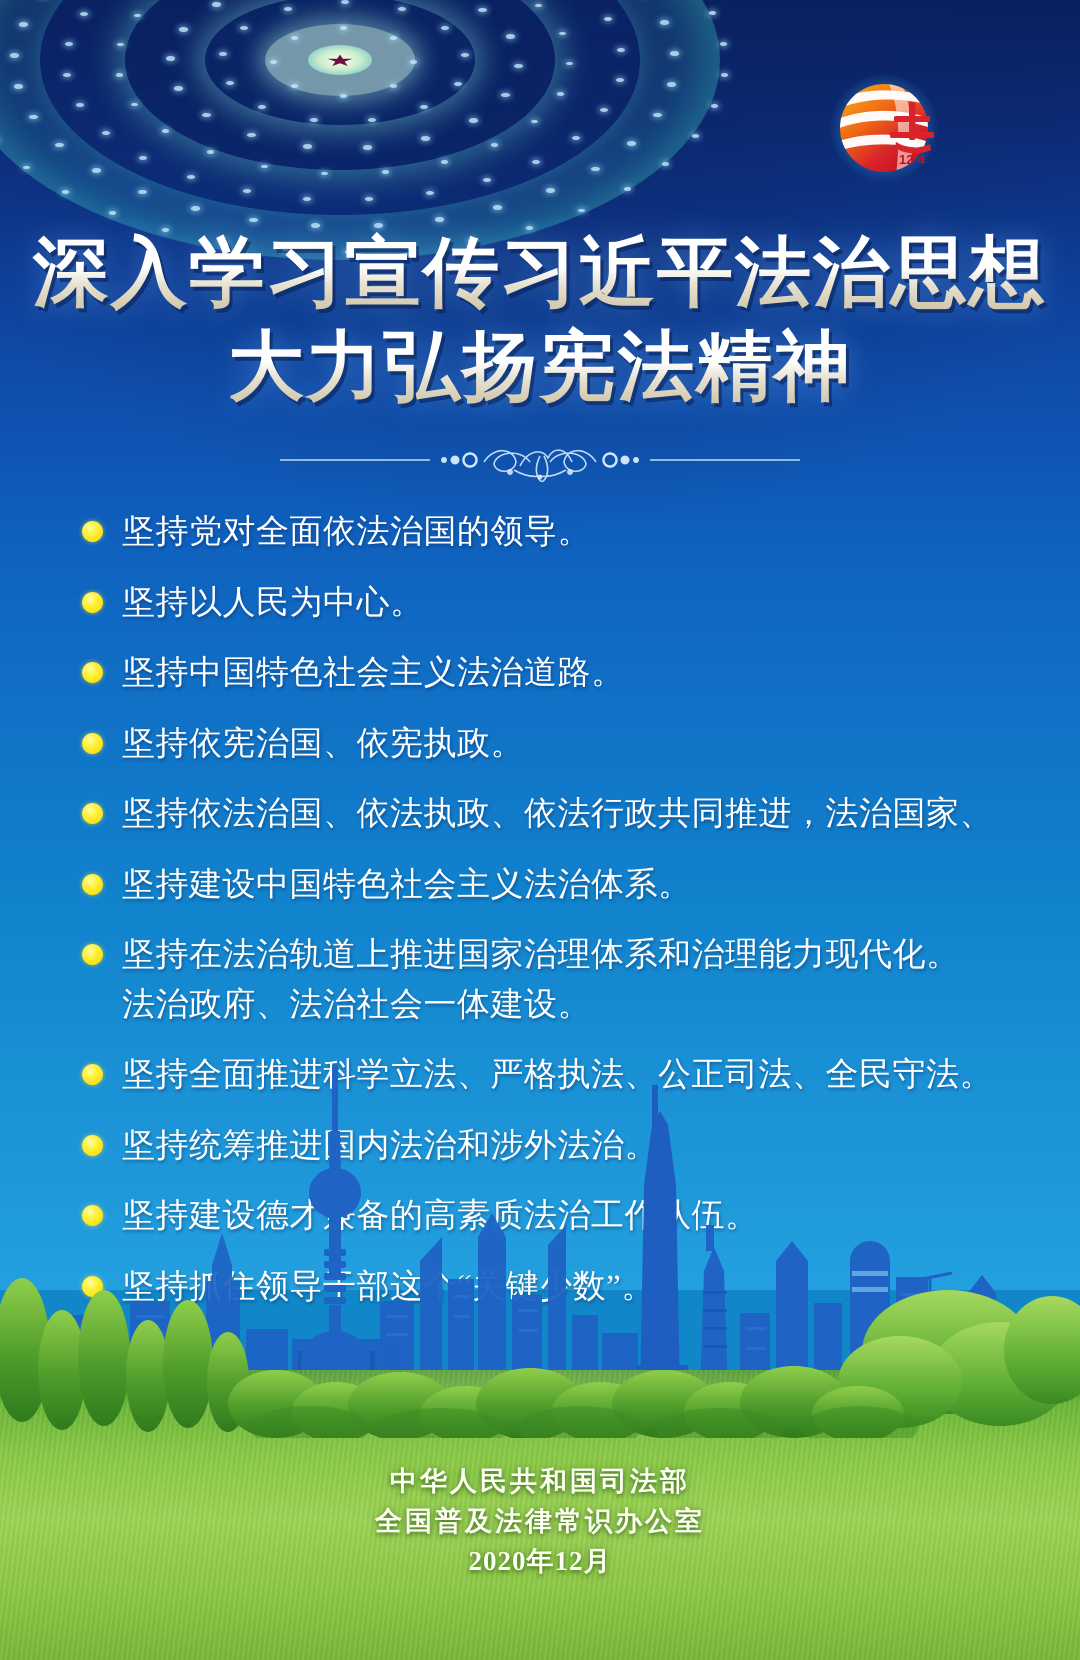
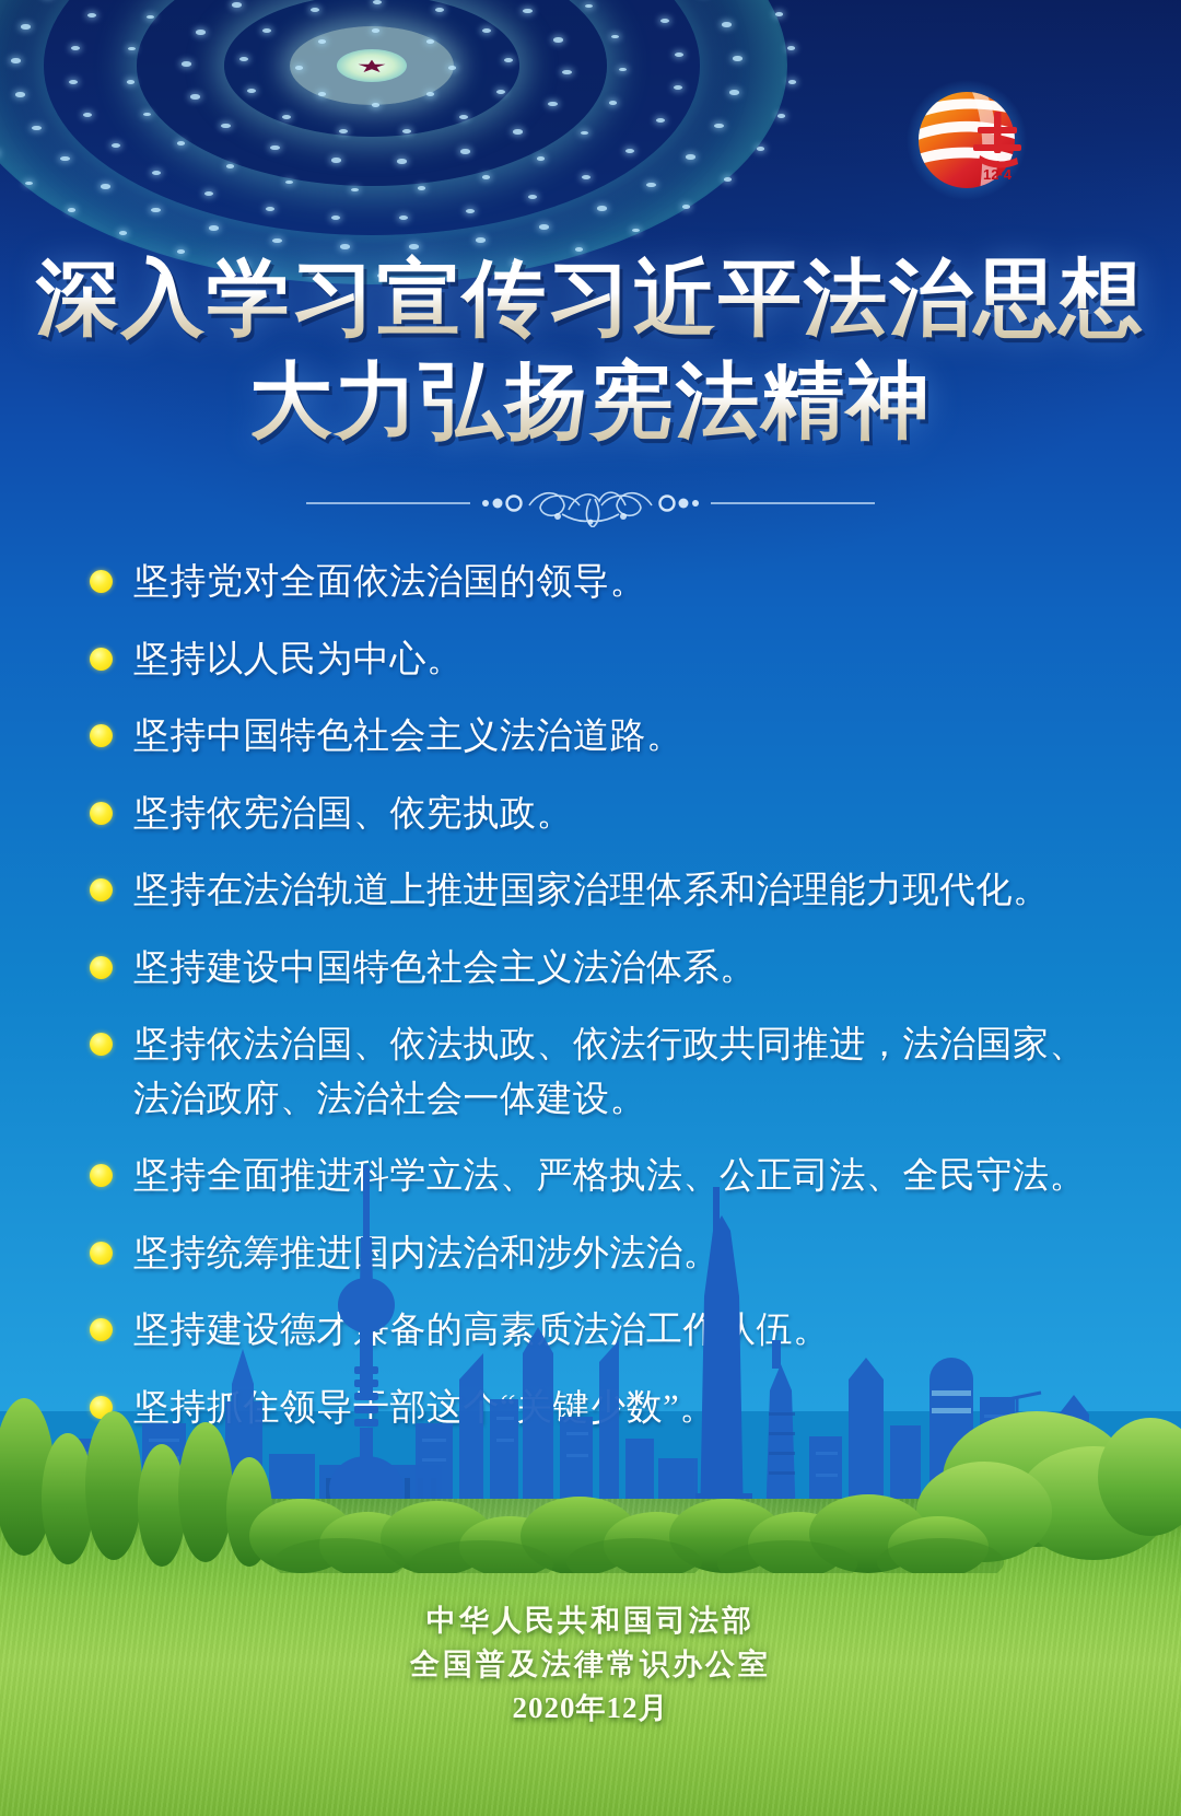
  12·4
  深入学习宣传习近平法治思想
  大力弘扬宪法精神
  坚持党对全面依法治国的领导。
  坚持以人民为中心。
  坚持中国特色社会主义法治道路。
  坚持依宪治国、依宪执政。
- 坚持依法治国、依法执政、依法行政共同推进，法治国家、
+ 坚持在法治轨道上推进国家治理体系和治理能力现代化。
  坚持建设中国特色社会主义法治体系。
- 坚持在法治轨道上推进国家治理体系和治理能力现代化。
+ 坚持依法治国、依法执政、依法行政共同推进，法治国家、
  法治政府、法治社会一体建设。
  坚持全面推进科学立法、严格执法、公正司法、全民守法。
  坚持统筹推进内法治和涉外法治。
  坚持建设德才备的高素质法治工作伍。
  中华人民共和国司法部
  全国普及法律常识办公室
  2020年12月
